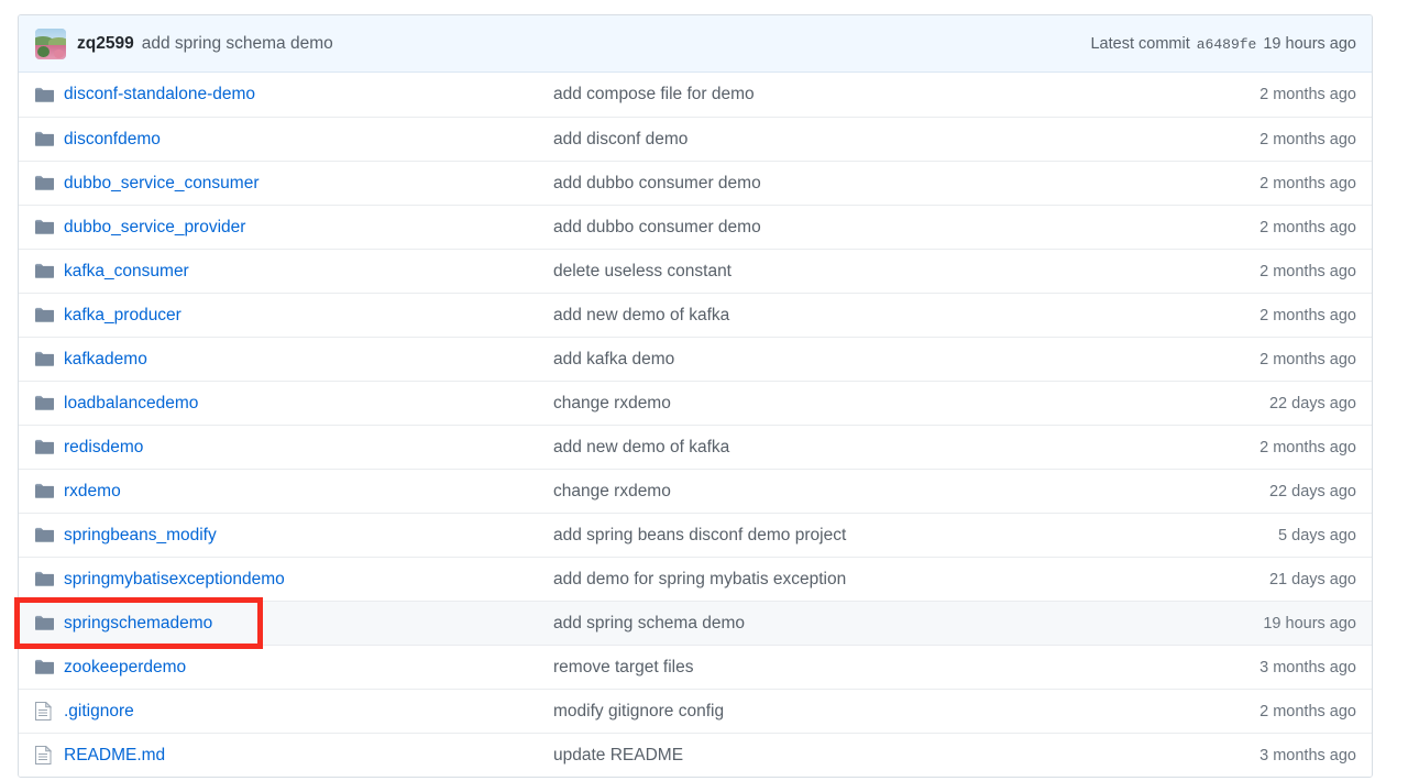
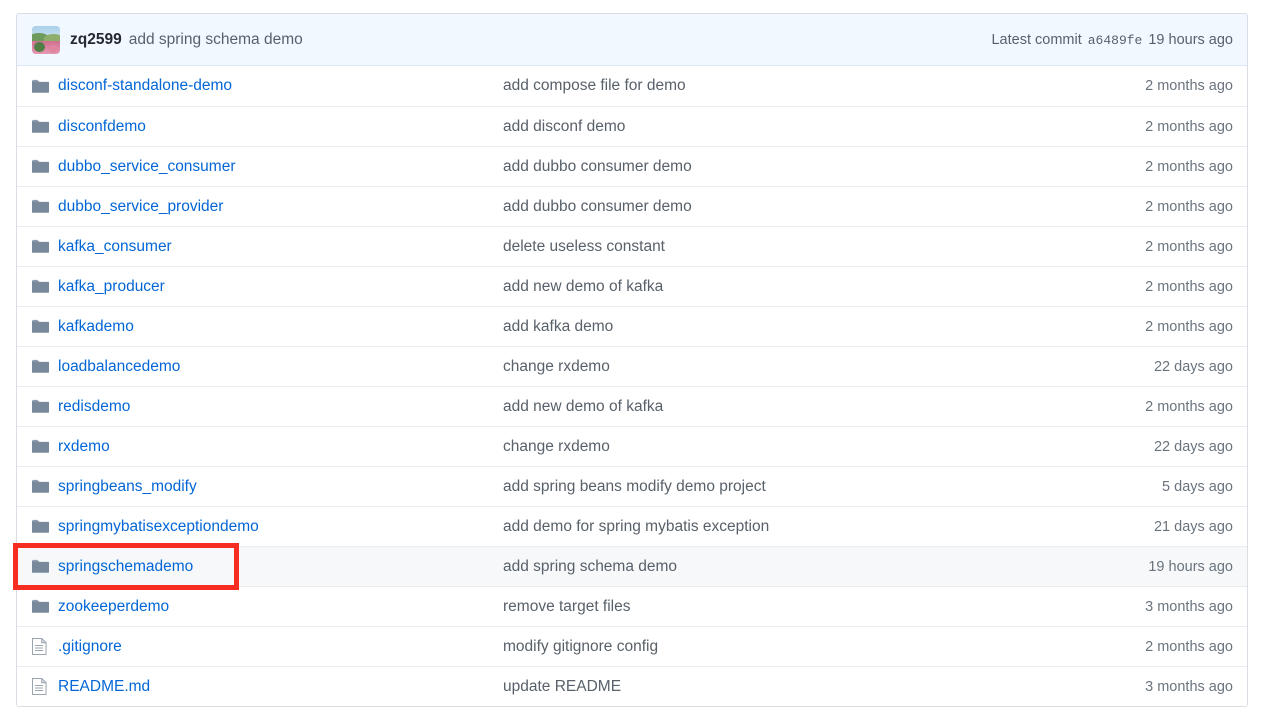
  zq2599
  add spring schema demo
  Latest commit
  a6489fe
  19 hours ago
  disconf-standalone-demo
  add compose file for demo
  2 months ago
  disconfdemo
  add disconf demo
  2 months ago
  dubbo_service_consumer
  add dubbo consumer demo
  2 months ago
  dubbo_service_provider
  add dubbo consumer demo
  2 months ago
  kafka_consumer
  delete useless constant
  2 months ago
  kafka_producer
  add new demo of kafka
  2 months ago
  kafkademo
  add kafka demo
  2 months ago
  loadbalancedemo
  change rxdemo
  22 days ago
  redisdemo
  add new demo of kafka
  2 months ago
  rxdemo
  change rxdemo
  22 days ago
  springbeans_modify
- add spring beans disconf demo project
+ add spring beans modify demo project
  5 days ago
  springmybatisexceptiondemo
  add demo for spring mybatis exception
  21 days ago
  springschemademo
  add spring schema demo
  19 hours ago
  zookeeperdemo
  remove target files
  3 months ago
  .gitignore
  modify gitignore config
  2 months ago
  README.md
  update README
  3 months ago
